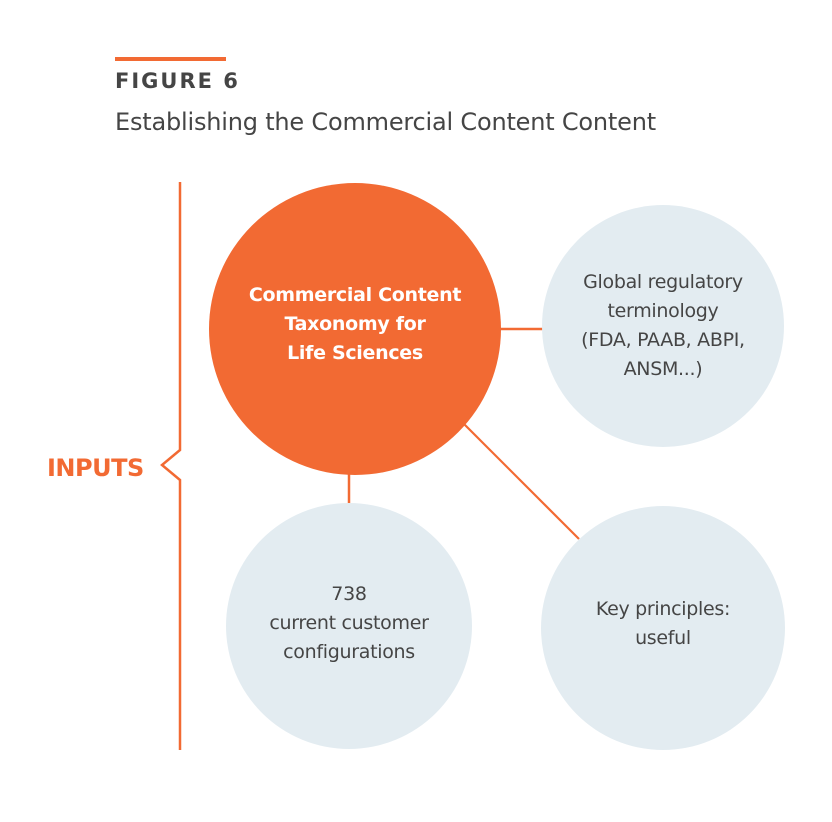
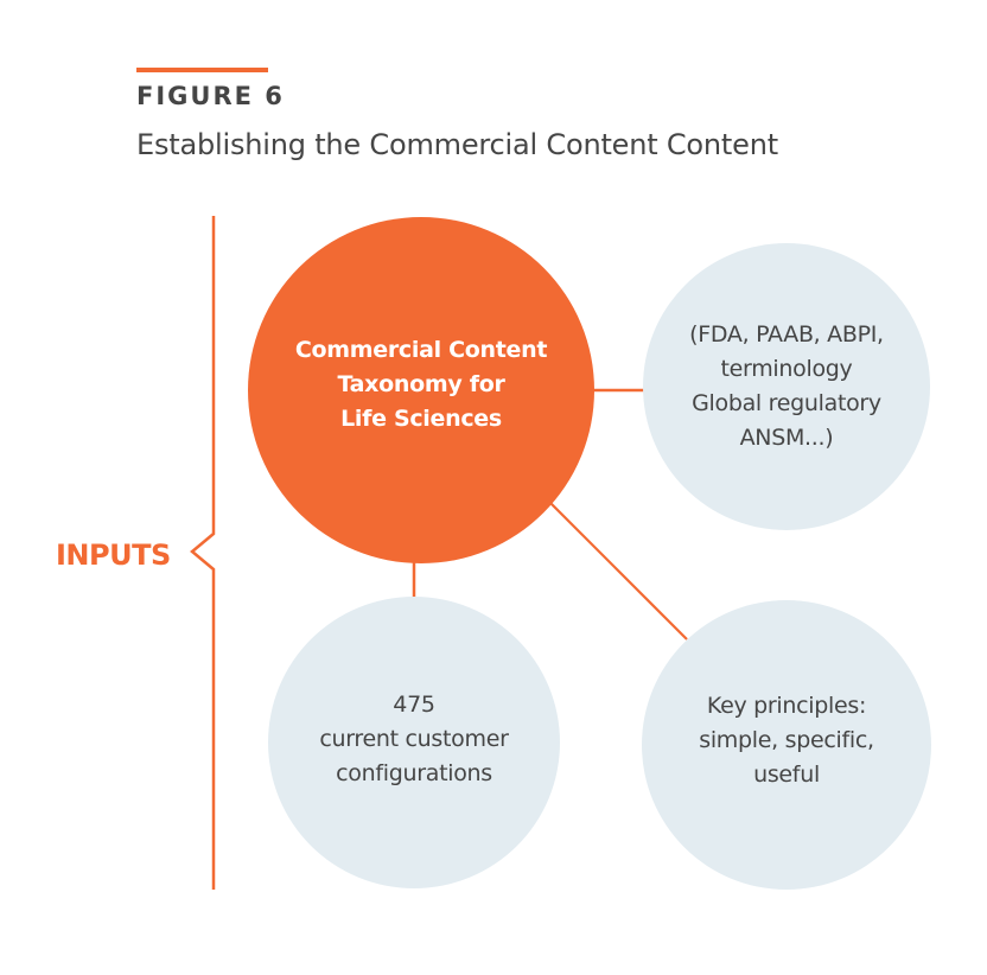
  FIGURE 6
  Establishing the Commercial Content Content
  INPUTS
  Commercial Content
  Taxonomy for
  Life Sciences
- Global regulatory
+ (FDA, PAAB, ABPI,
  terminology
- (FDA, PAAB, ABPI,
+ Global regulatory
  ANSM...)
- 738
+ 475
  current customer
  configurations
  Key principles:
+ simple, specific,
  useful
